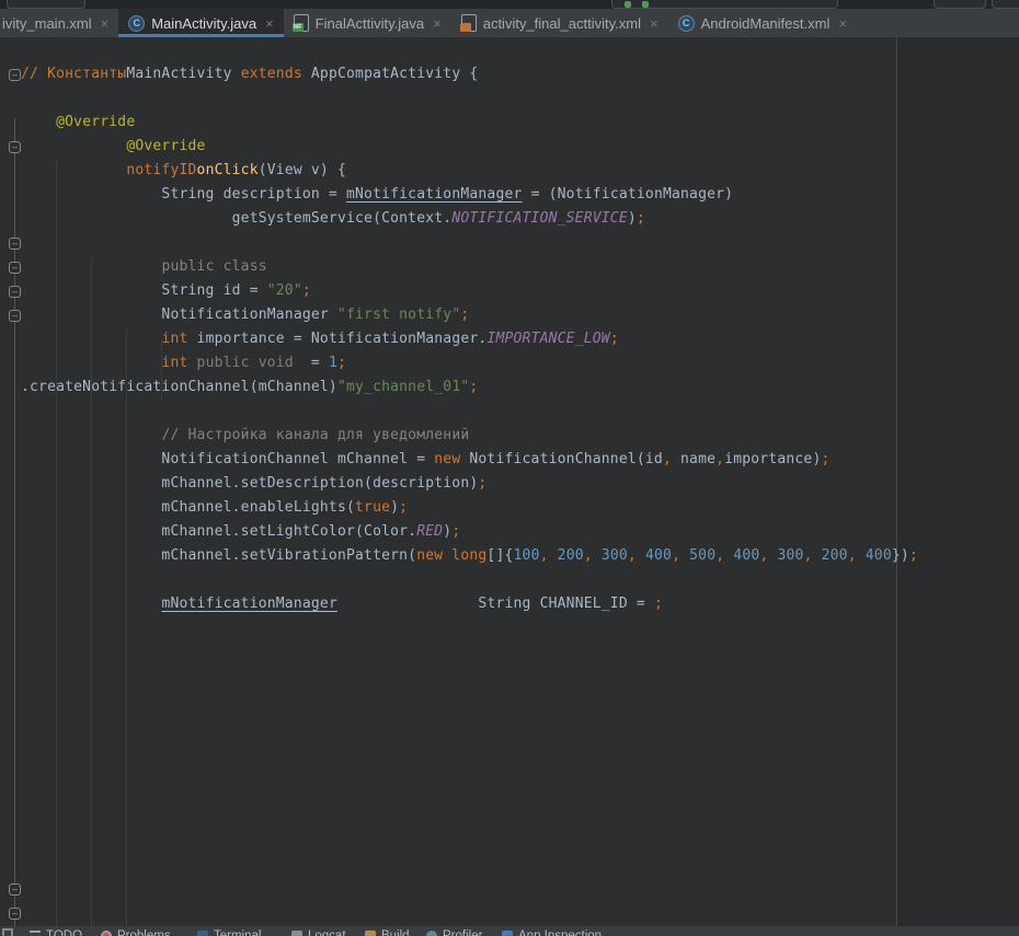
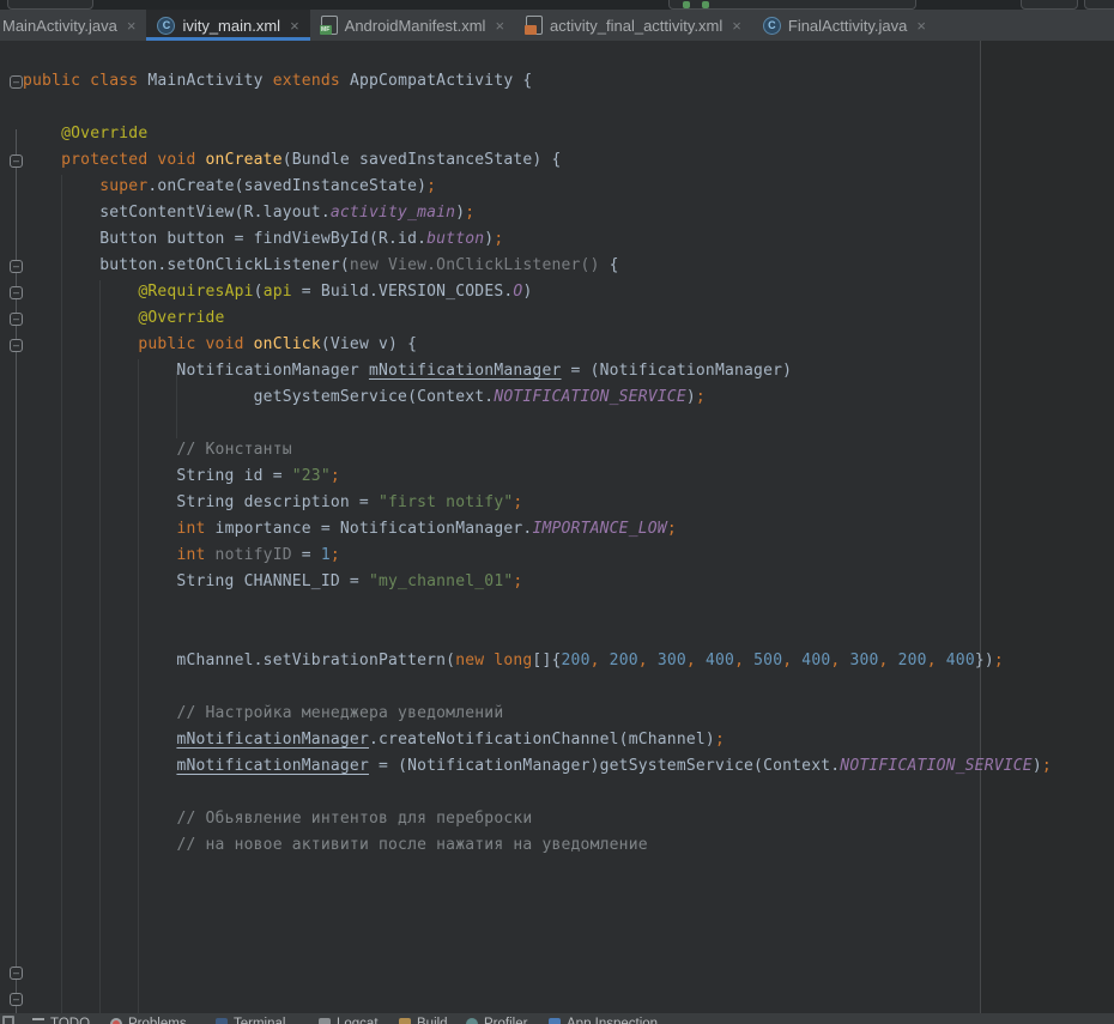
- ivity_main.xml
+ MainActivity.java
  ×
  C
- MainActivity.java
+ ivity_main.xml
  ×
- FinalActtivity.java
+ AndroidManifest.xml
  ×
  activity_final_acttivity.xml
  ×
  C
- AndroidManifest.xml
+ FinalActtivity.java
  ×
  –
  –
  –
  –
  –
  –
  –
  –
- // КонстантыMainActivity extends AppCompatActivity {
+ public class MainActivity extends AppCompatActivity {
  @Override
+ protected void onCreate(Bundle savedInstanceState) {
+ super.onCreate(savedInstanceState);
+ setContentView(R.layout.activity_main);
+ Button button = findViewById(R.id.button);
+ button.setOnClickListener(new View.OnClickListener() {
+ @RequiresApi(api = Build.VERSION_CODES.O)
  @Override
- notifyIDonClick(View v) {
+ public void onClick(View v) {
- String description = mNotificationManager = (NotificationManager)
+ NotificationManager mNotificationManager = (NotificationManager)
  getSystemService(Context.NOTIFICATION_SERVICE);
- public class
+ // Константы
- String id = "20";
+ String id = "23";
- NotificationManager "first notify";
+ String description = "first notify";
  int importance = NotificationManager.IMPORTANCE_LOW;
- int public void = 1;
+ int notifyID = 1;
- .createNotificationChannel(mChannel)"my_channel_01";
+ String CHANNEL_ID = "my_channel_01";
- // Настройка канала для уведомлений
- NotificationChannel mChannel = new NotificationChannel(id, name,importance);
- mChannel.setDescription(description);
- mChannel.enableLights(true);
- mChannel.setLightColor(Color.RED);
- mChannel.setVibrationPattern(new long[]{100, 200, 300, 400, 500, 400, 300, 200, 400});
+ mChannel.setVibrationPattern(new long[]{200, 200, 300, 400, 500, 400, 300, 200, 400});
+ // Настройка менеджера уведомлений
- mNotificationManager String CHANNEL_ID = ;
+ mNotificationManager.createNotificationChannel(mChannel);
+ mNotificationManager = (NotificationManager)getSystemService(Context.NOTIFICATION_SERVICE);
+ // Обьявление интентов для переброски
+ // на новое активити после нажатия на уведомление
